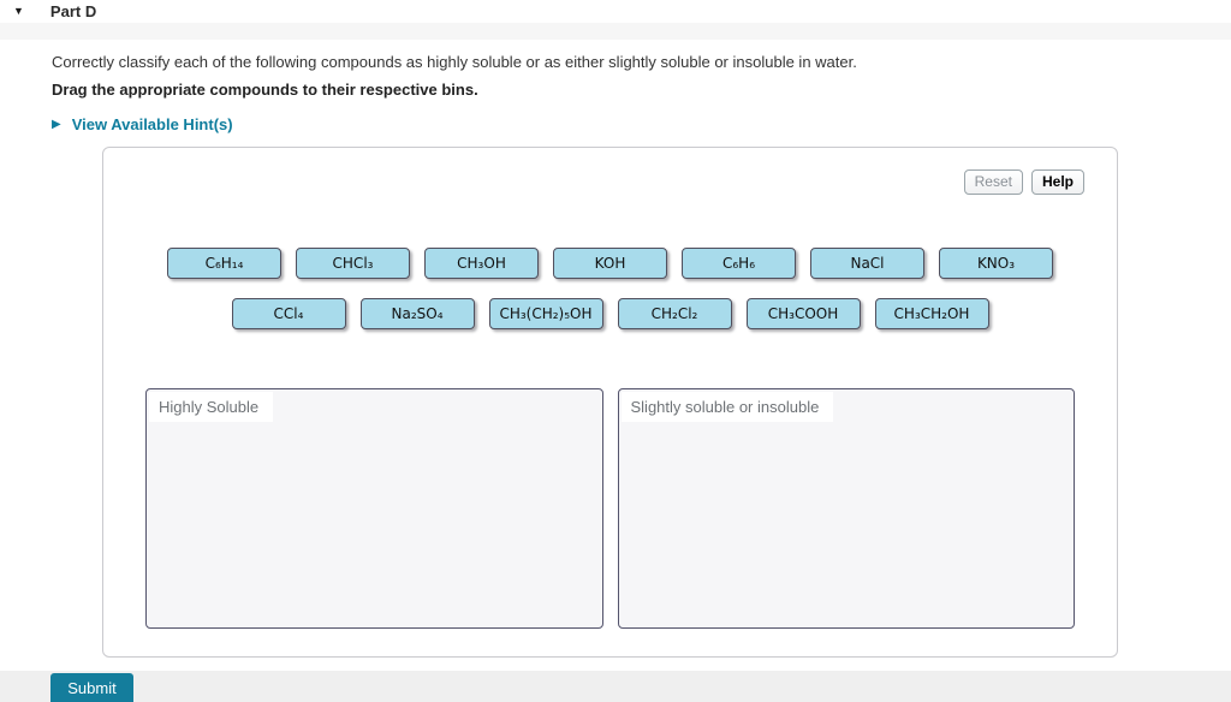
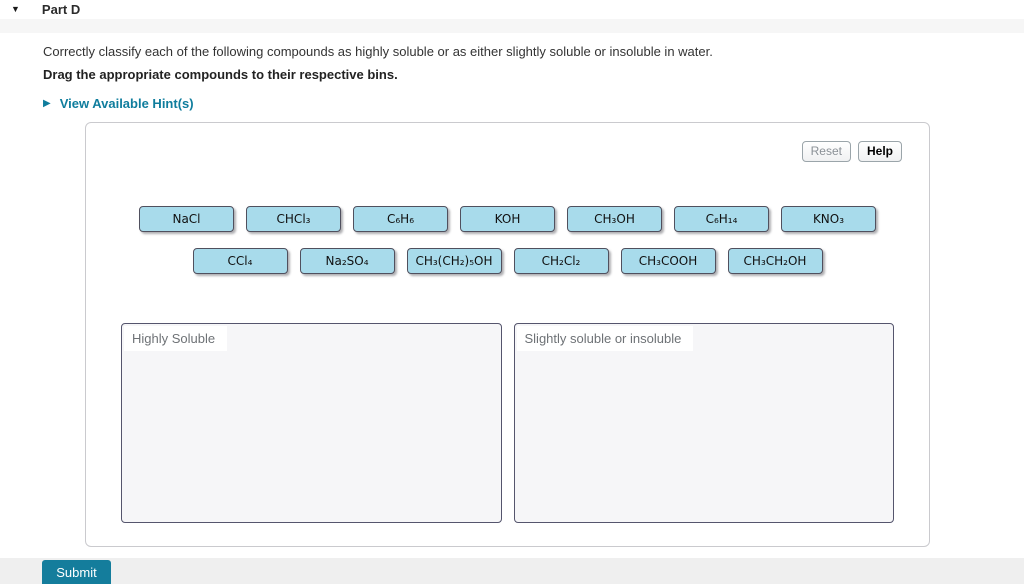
  ▼
  Part D
  Correctly classify each of the following compounds as highly soluble or as either slightly soluble or insoluble in water.
  Drag the appropriate compounds to their respective bins.
  ▶
  View Available Hint(s)
  Reset
  Help
- C₆H₁₄
+ NaCl
  CHCl₃
- CH₃OH
+ C₆H₆
  KOH
- C₆H₆
+ CH₃OH
- NaCl
+ C₆H₁₄
  KNO₃
  CCl₄
  Na₂SO₄
  CH₃(CH₂)₅OH
  CH₂Cl₂
  CH₃COOH
  CH₃CH₂OH
  Highly Soluble
  Slightly soluble or insoluble
  Submit
